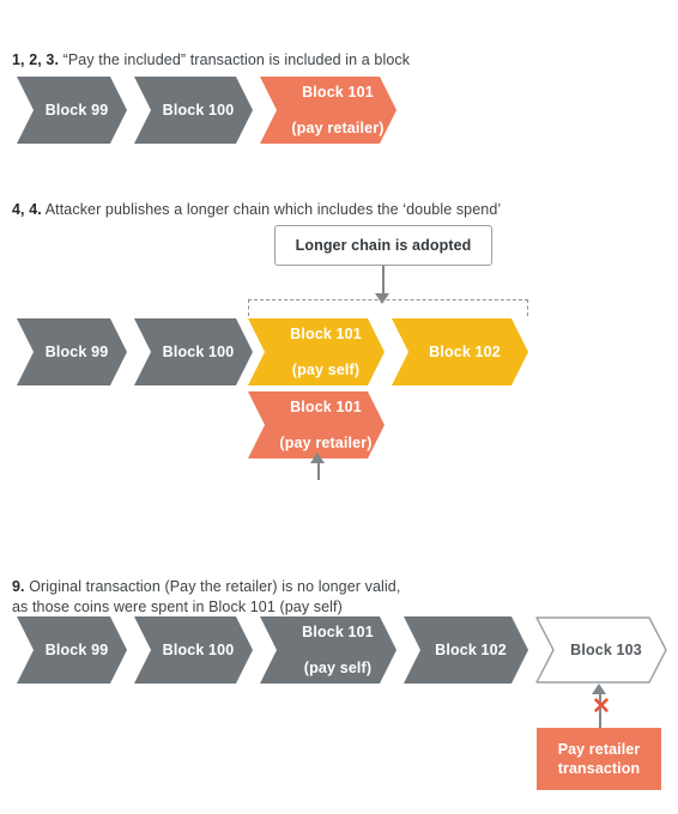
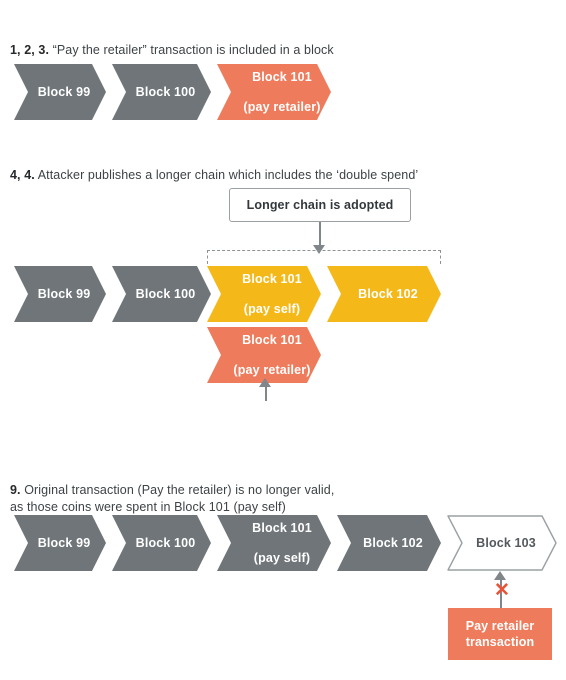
- 1, 2, 3. “Pay the included” transaction is included in a block
+ 1, 2, 3. “Pay the retailer” transaction is included in a block
  Block 99
  Block 100
  Block 101
  (pay retailer)
  4, 4. Attacker publishes a longer chain which includes the ‘double spend’
  Longer chain is adopted
  Block 99
  Block 100
  Block 101
  (pay self)
  Block 102
  Block 101
  (pay retailer)
  9. Original transaction (Pay the retailer) is no longer valid,
  as those coins were spent in Block 101 (pay self)
  Block 99
  Block 100
  Block 101
  (pay self)
  Block 102
  Block 103
  ✕
  Pay retailer
  transaction
